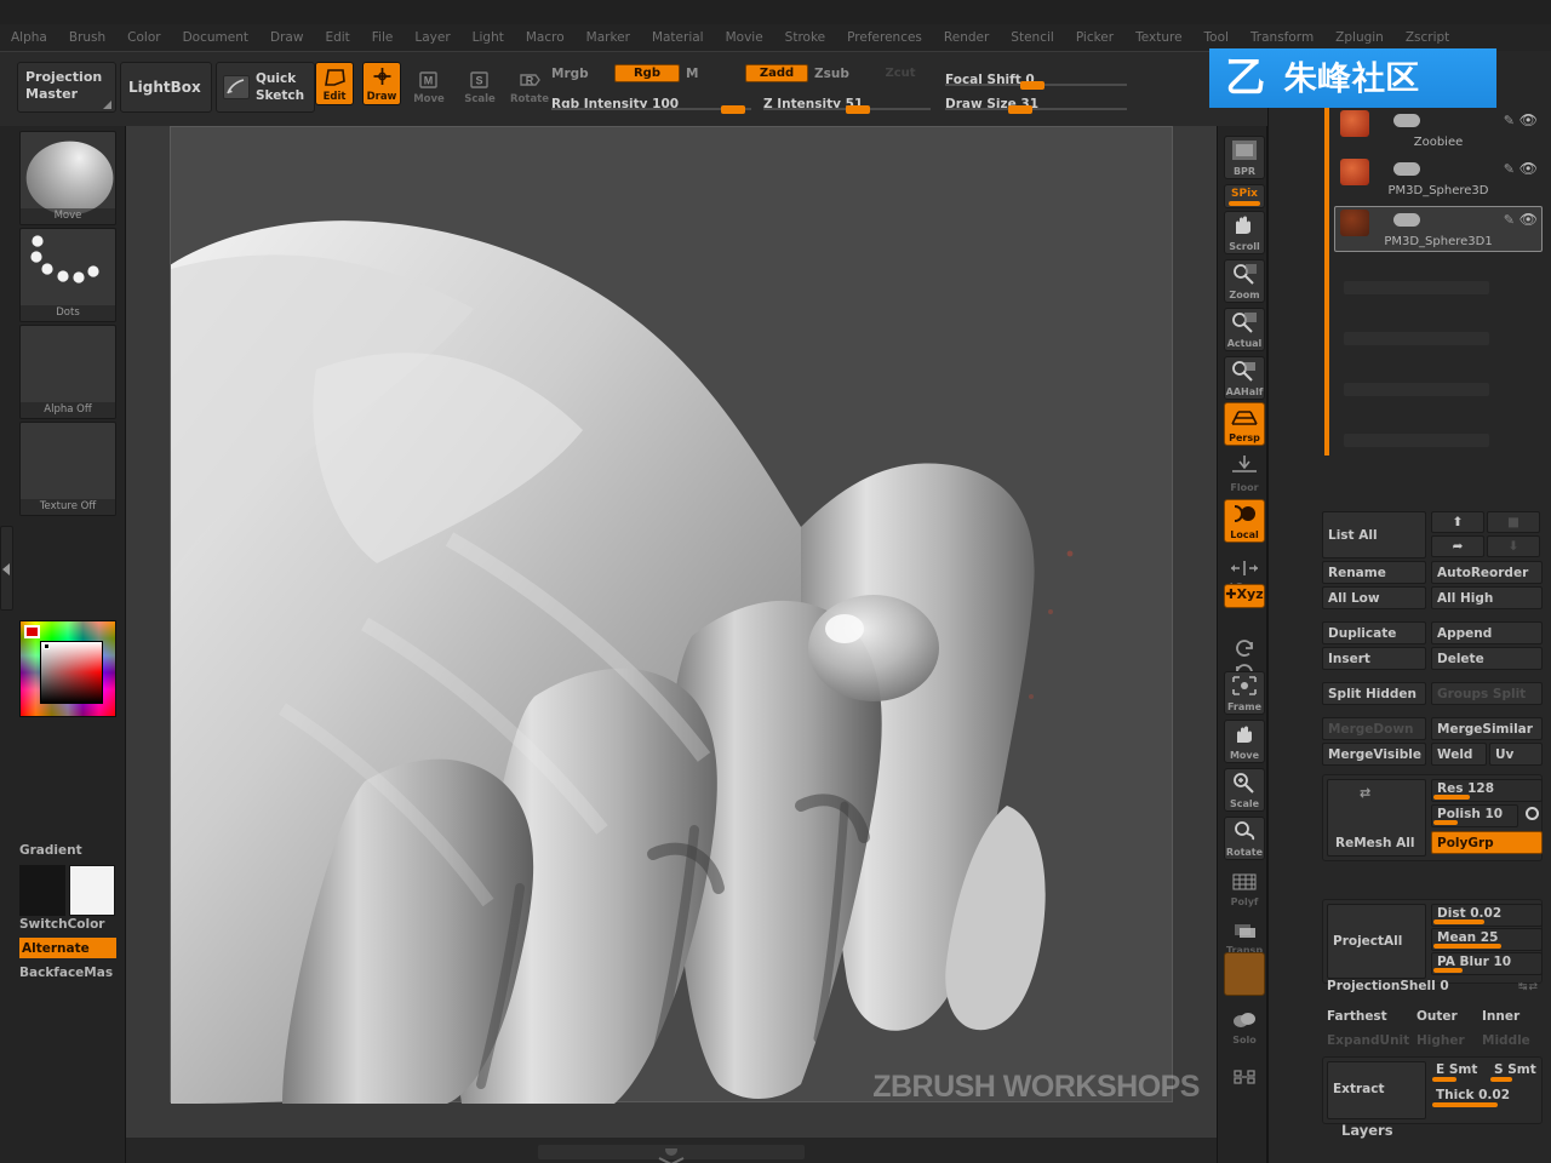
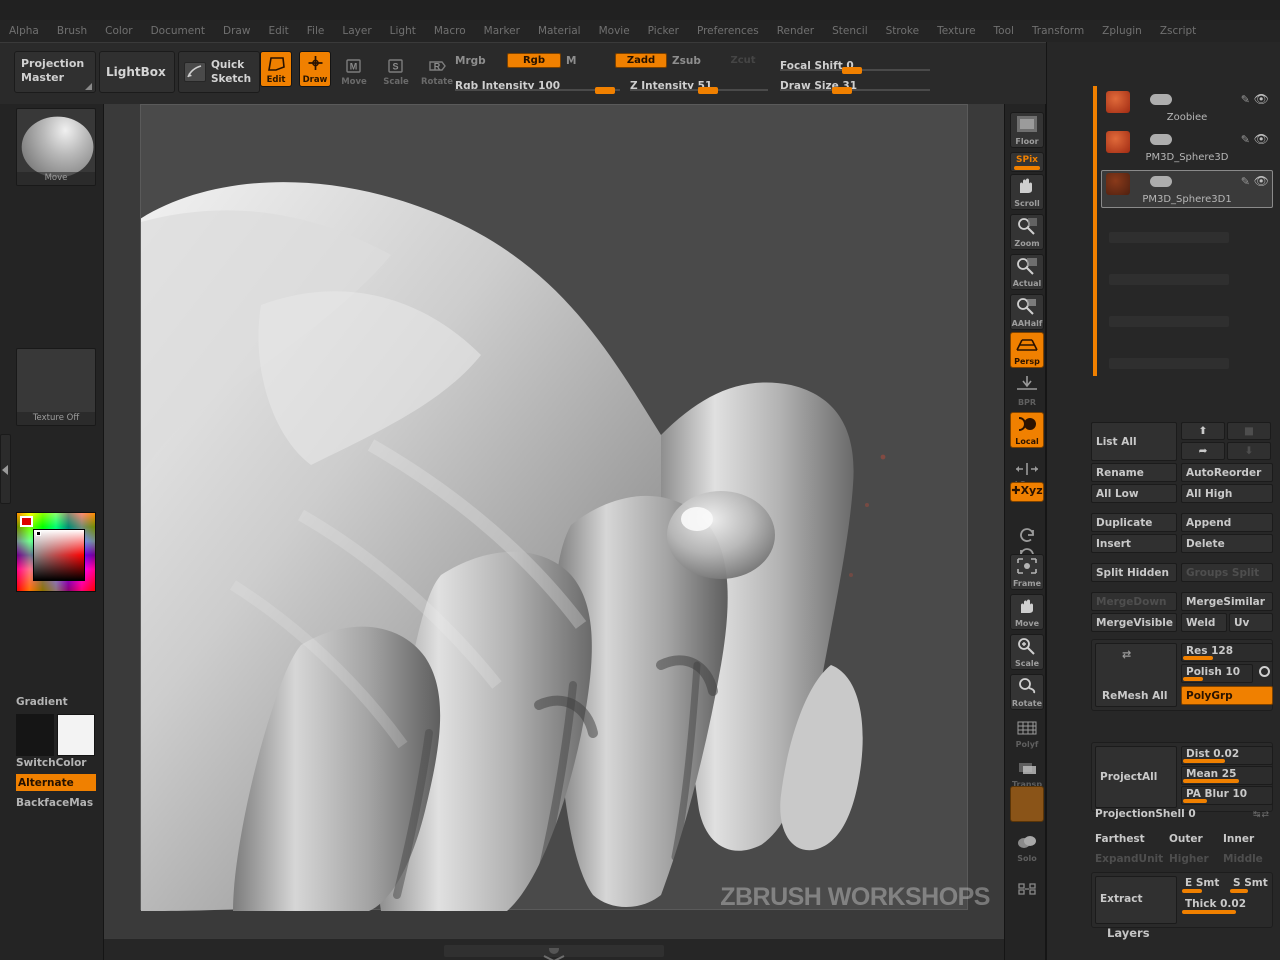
  Alpha
  Brush
  Color
  Document
  Draw
  Edit
  File
  Layer
  Light
  Macro
  Marker
  Material
  Movie
- Stroke
+ Picker
  Preferences
  Render
  Stencil
- Picker
+ Stroke
  Texture
  Tool
  Transform
  Zplugin
  Zscript
  Projection
  Master
  LightBox
  Quick
  Sketch
  Edit
  Draw
  M
  Move
  S
  Scale
  R
  Rotate
  Mrgb
  Rgb
  M
  Rgb Intensity 100
  Zadd
  Zsub
  Zcut
  Z Intensity 51
  Focal Shift 0
  Draw Size 31
  Move
- Dots
- Alpha Off
  Texture Off
  Gradient
  SwitchColor
  Alternate
  BackfaceMas
  ZBRUSH WORKSHOPS
- BPR
+ Floor
  SPix
  Scroll
  Zoom
  Actual
  AAHalf
  Persp
- Floor
+ BPR
  Local
  ✚Xyz
  Frame
  Move
  Scale
  Rotate
  Polyf
  Transp
  Solo
  ✎
  👁
  Zoobiee
  ✎
  👁
  PM3D_Sphere3D
  ✎
  👁
  PM3D_Sphere3D1
  List All
  ⬆
  ■
  ➦
  ⬇
  Rename
  AutoReorder
  All Low
  All High
  Duplicate
  Append
  Insert
  Delete
  Split Hidden
  Groups Split
  MergeDown
  MergeSimilar
  MergeVisible
  Weld
  Uv
  ReMesh All
  ⇄
  Res 128
  Polish 10
  PolyGrp
  ProjectAll
  Dist 0.02
  Mean 25
  PA Blur 10
  ProjectionShell 0
  ↹⇄
  Farthest
  Outer
  Inner
  ExpandUnit
  Higher
  Middle
  Extract
  E Smt
  S Smt
  Thick 0.02
  Layers
- 乙
- 朱峰社区
